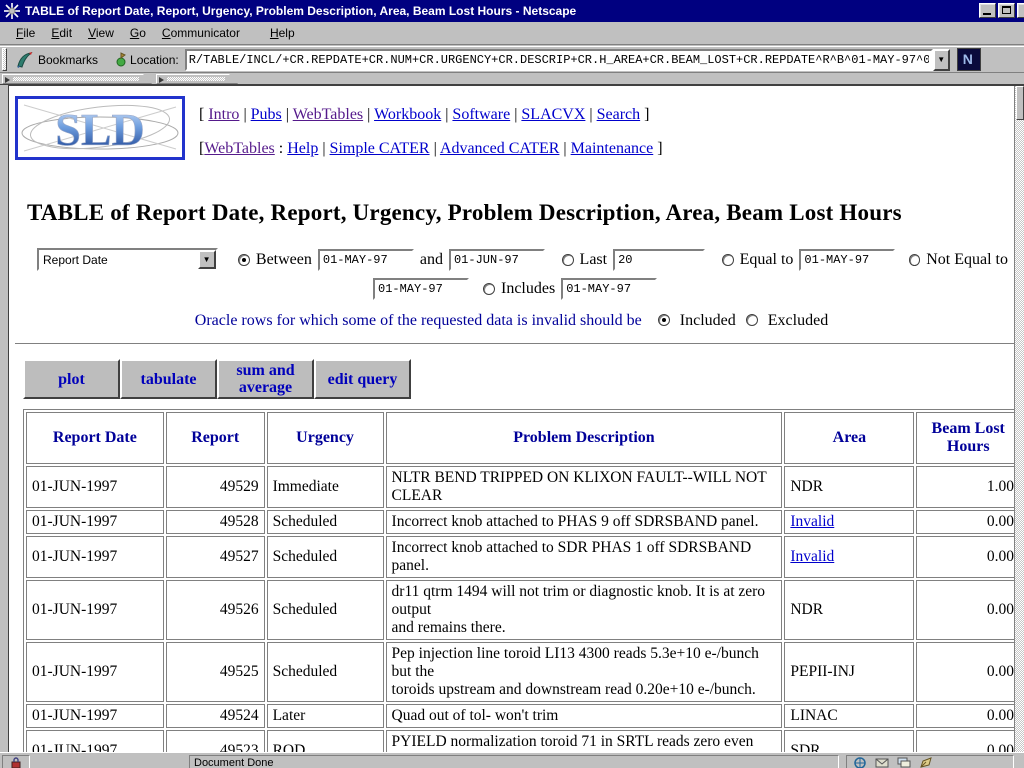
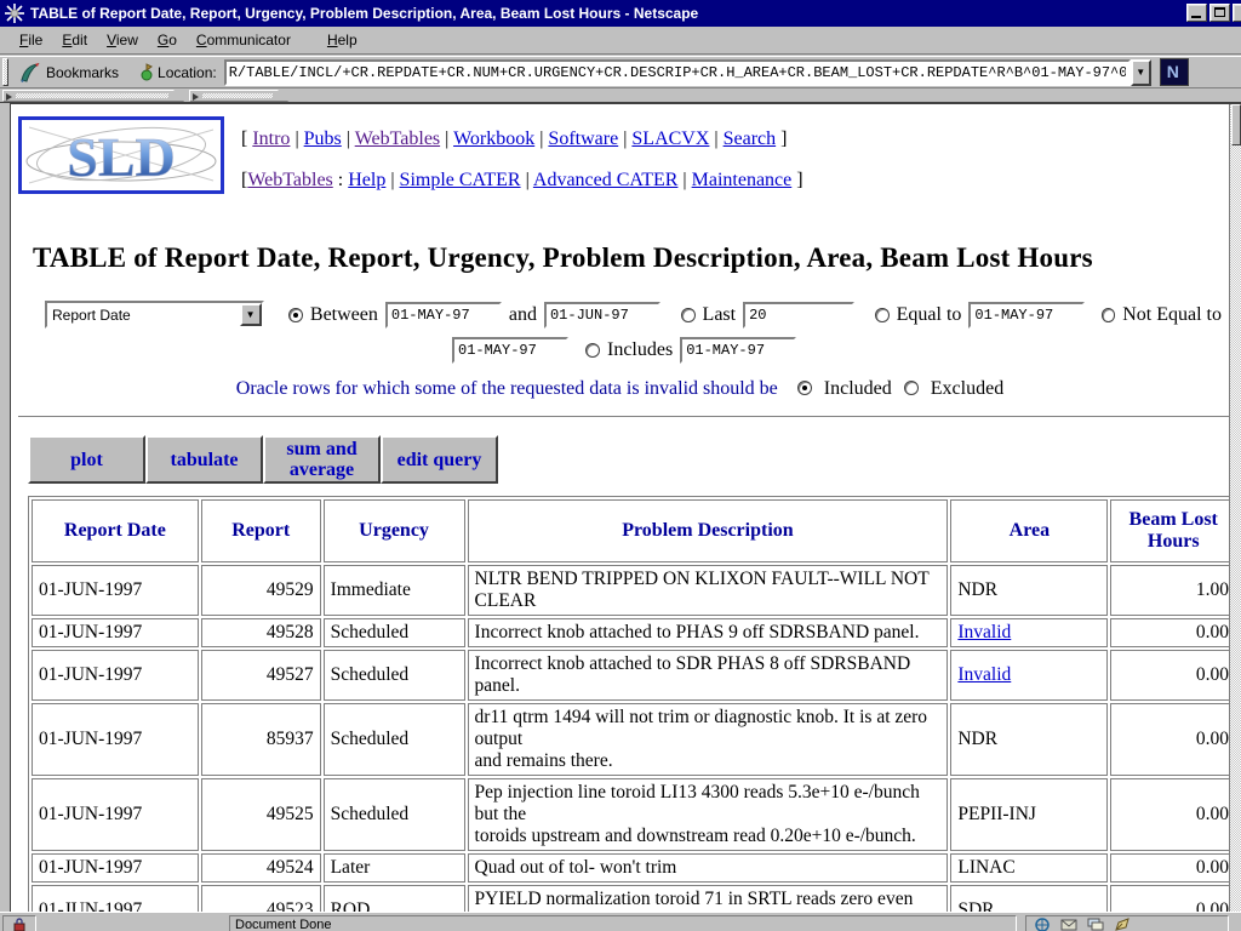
  TABLE of Report Date, Report, Urgency, Problem Description, Area, Beam Lost Hours - Netscape
  File
  Edit
  View
  Go
  Communicator
  Help
  Bookmarks
  Location:
  R/TABLE/INCL/+CR.REPDATE+CR.NUM+CR.URGENCY+CR.DESCRIP+CR.H_AREA+CR.BEAM_LOST+CR.REPDATE^R^B^01-MAY-97^0
  ▼
  SLD
  [ Intro | Pubs | WebTables | Workbook | Software | SLACVX | Search ]
  [WebTables : Help | Simple CATER | Advanced CATER | Maintenance ]
  TABLE of Report Date, Report, Urgency, Problem Description, Area, Beam Lost Hours
  Report Date
  ▼
  Between
  01-MAY-97
  and
  01-JUN-97
  Last
  20
  Equal to
  01-MAY-97
  Not Equal to
  01-MAY-97
  Includes
  01-MAY-97
  Oracle rows for which some of the requested data is invalid should be Included Excluded
  plot
  tabulate
  sum and average
  edit query
  Report Date	Report	Urgency	Problem Description	Area	Beam Lost Hours
  01-JUN-1997	49529	Immediate	NLTR BEND TRIPPED ON KLIXON FAULT--WILL NOT CLEAR	NDR	1.00
  01-JUN-1997	49528	Scheduled	Incorrect knob attached to PHAS 9 off SDRSBAND panel.	Invalid	0.00
- 01-JUN-1997	49527	Scheduled	Incorrect knob attached to SDR PHAS 1 off SDRSBAND panel.	Invalid	0.00
+ 01-JUN-1997	49527	Scheduled	Incorrect knob attached to SDR PHAS 8 off SDRSBAND panel.	Invalid	0.00
- 01-JUN-1997	49526	Scheduled	dr11 qtrm 1494 will not trim or diagnostic knob. It is at zero output and remains there.	NDR	0.00
+ 01-JUN-1997	85937	Scheduled	dr11 qtrm 1494 will not trim or diagnostic knob. It is at zero output and remains there.	NDR	0.00
  01-JUN-1997	49525	Scheduled	Pep injection line toroid LI13 4300 reads 5.3e+10 e-/bunch but the toroids upstream and downstream read 0.20e+10 e-/bunch.	PEPII-INJ	0.00
  01-JUN-1997	49524	Later	Quad out of tol- won't trim	LINAC	0.00
  01-JUN-1997	49523	ROD	PYIELD normalization toroid 71 in SRTL reads zero even	SDR	0.00
  Document Done
